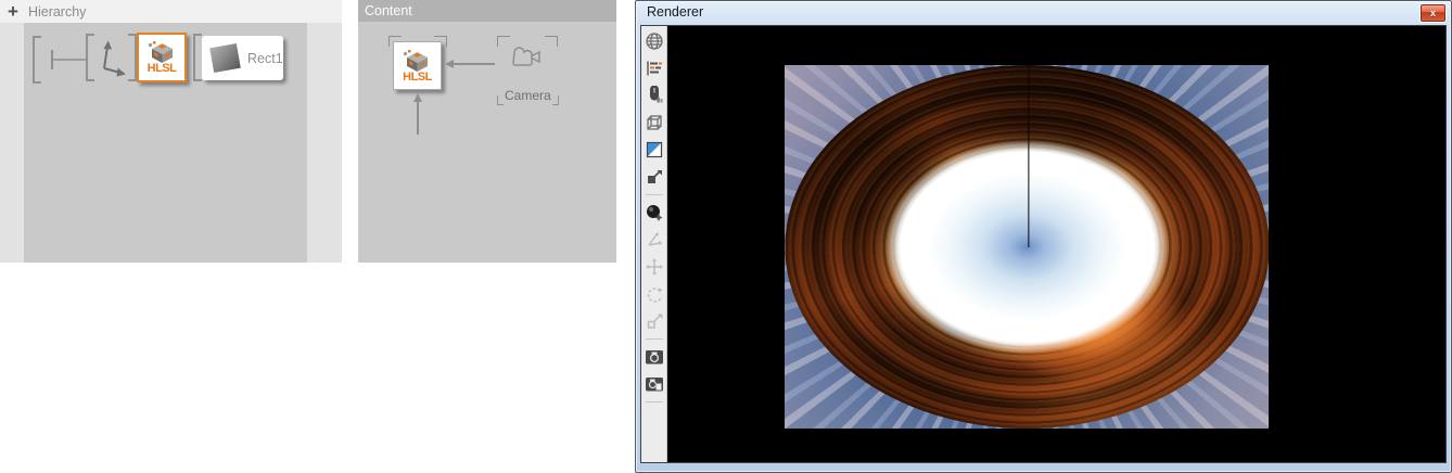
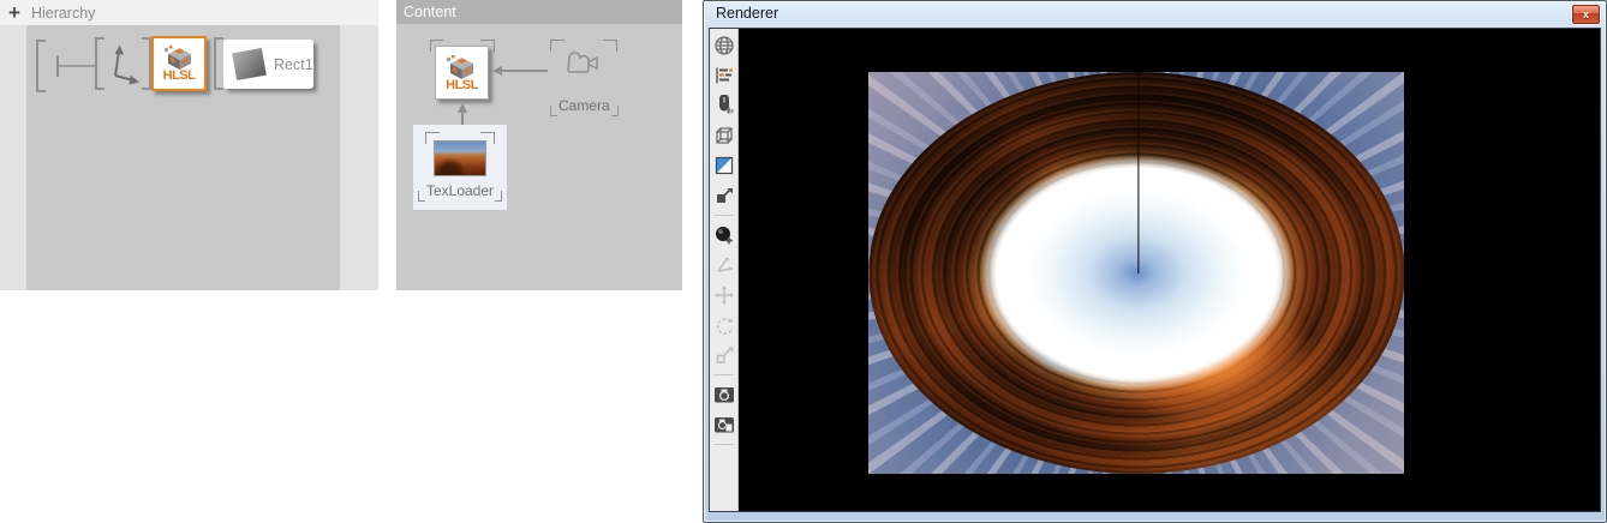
  +
  Hierarchy
  HLSL
  Rect1
  Content
  HLSL
  Camera
+ TexLoader
  Renderer
  x
